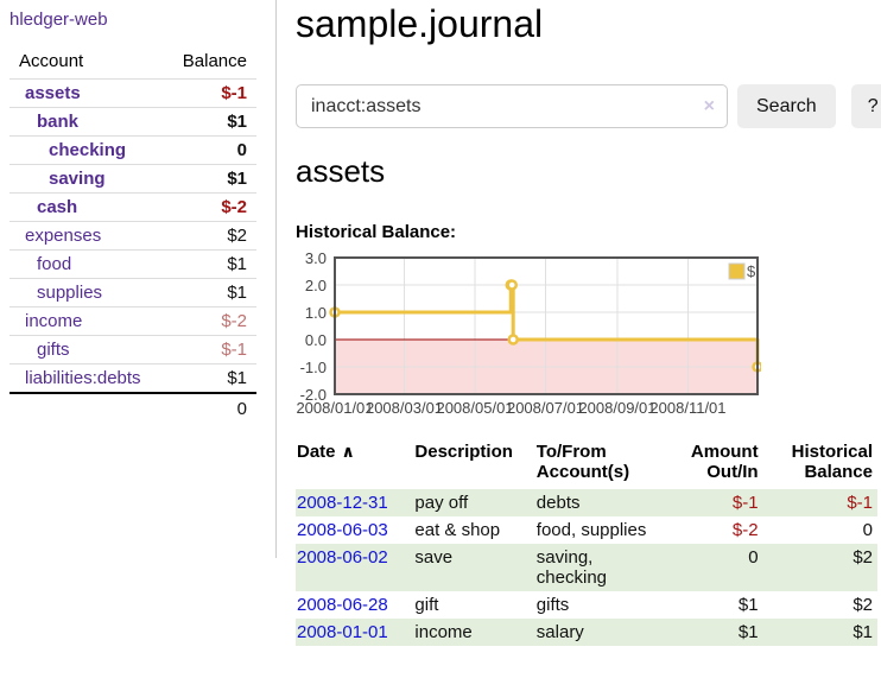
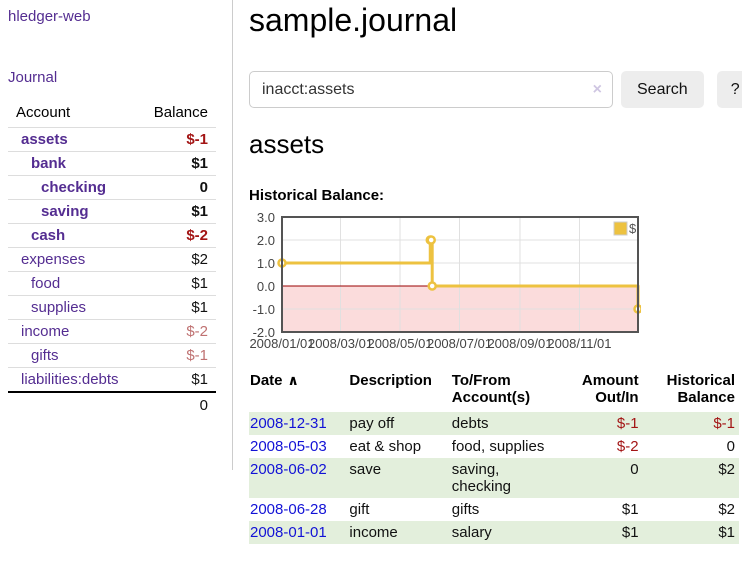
  hledger-web
+ Journal
  Account	Balance
  assets	$-1
  bank	$1
  checking	0
  saving	$1
  cash	$-2
  expenses	$2
  food	$1
  supplies	$1
  income	$-2
  gifts	$-1
  liabilities:debts	$1
  	0
  sample.journal
  inacct:assets
  ×
  Search
  ?
  assets
  Historical Balance:
  $
  3.0
  2.0
  1.0
  0.0
  -1.0
  -2.0
  2008/01/01
  2008/03/01
  2008/05/01
  2008/07/01
  2008/09/01
  2008/11/01
  Date ∧	Description	To/From Account(s)	Amount Out/In	Historical Balance
  2008-12-31	pay off	debts	$-1	$-1
- 2008-06-03	eat & shop	food, supplies	$-2	0
+ 2008-05-03	eat & shop	food, supplies	$-2	0
  2008-06-02	save	saving, checking	0	$2
  2008-06-28	gift	gifts	$1	$2
  2008-01-01	income	salary	$1	$1
